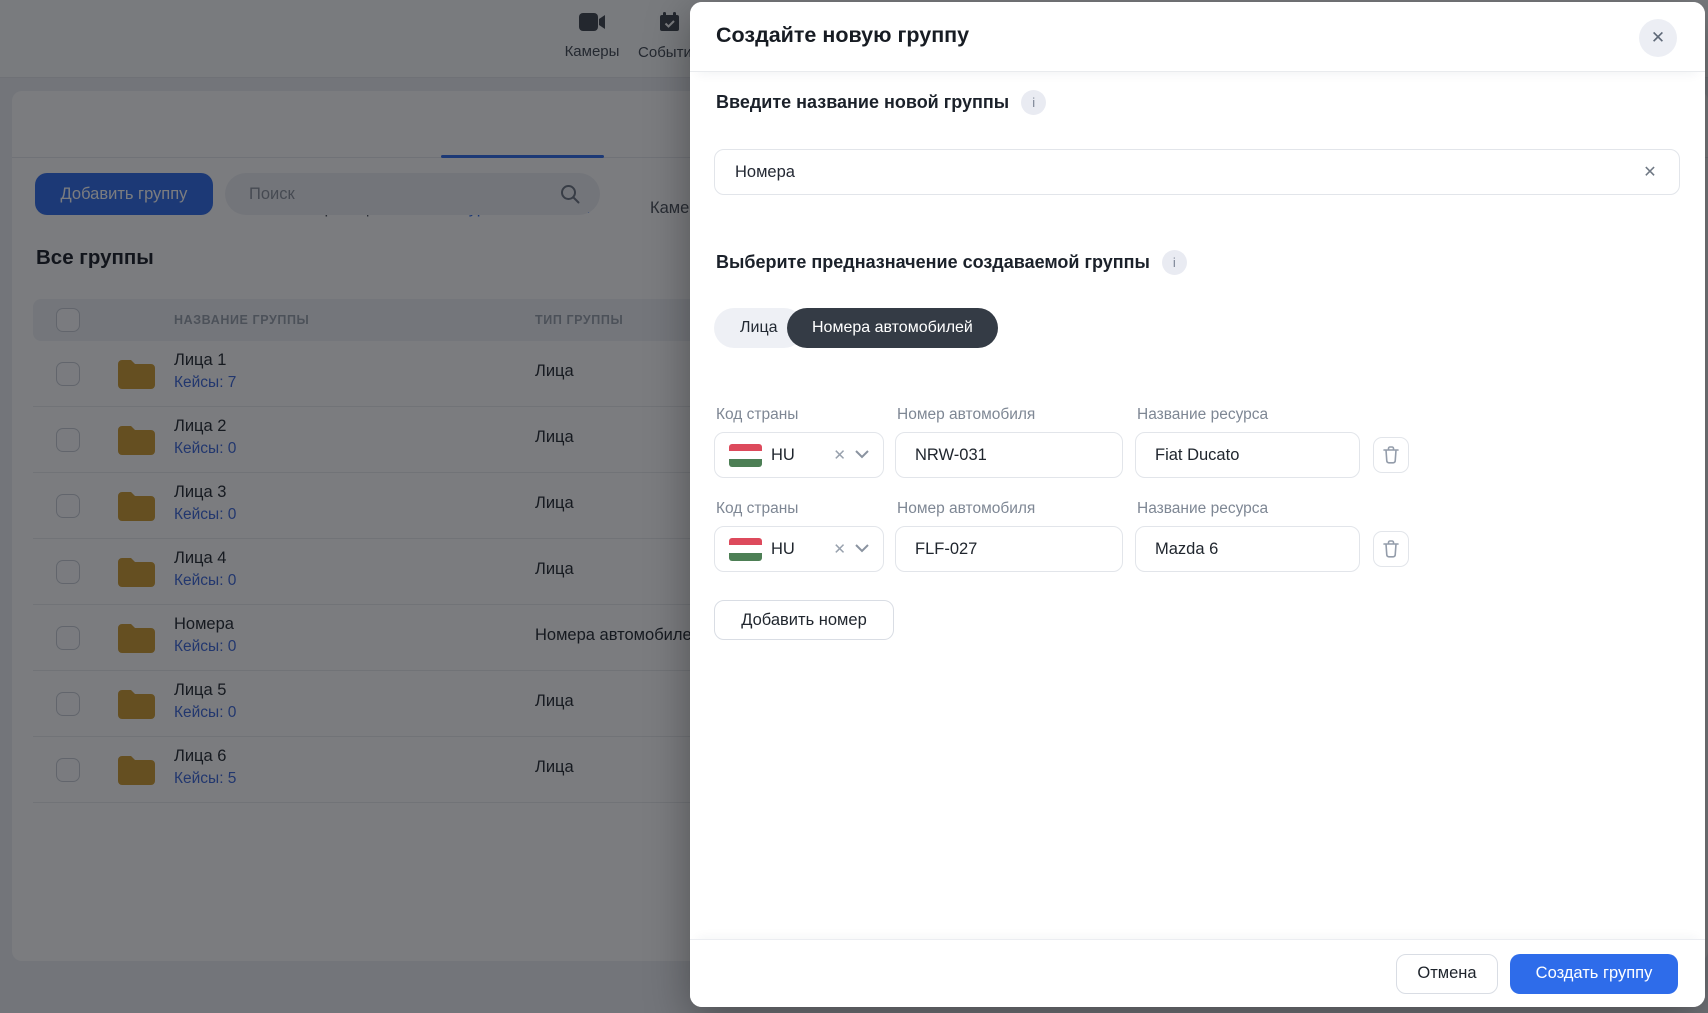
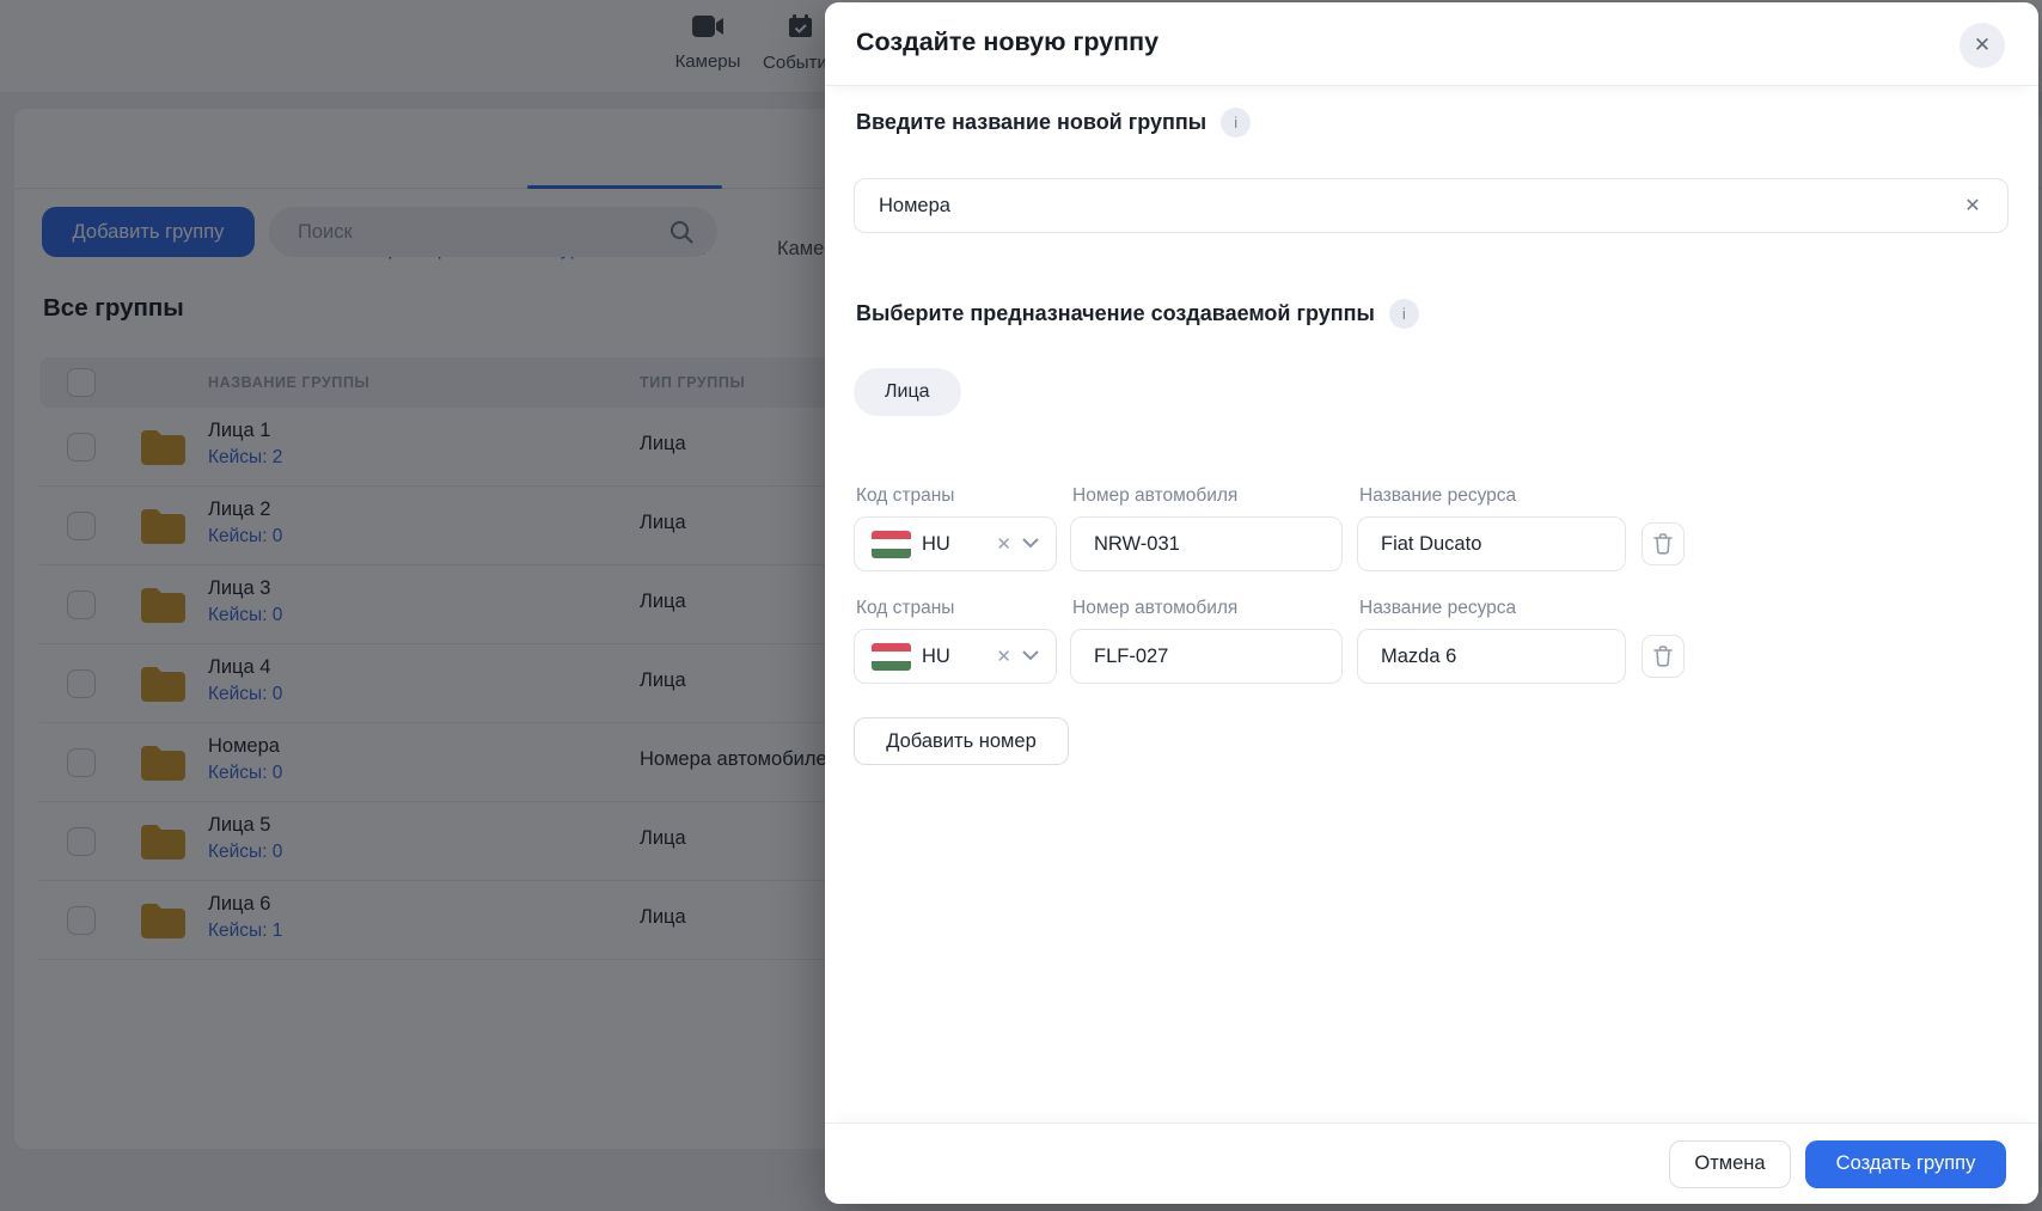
  Камеры
  Событи
  Добавить группу
  Поиск
  Все группы
  НАЗВАНИЕ ГРУППЫ
  ТИП ГРУППЫ
  Лица 1
- Кейсы: 7
+ Кейсы: 2
  Лица
  Лица 2
  Кейсы: 0
  Лица
  Лица 3
  Кейсы: 0
  Лица
  Лица 4
  Кейсы: 0
  Лица
  Номера
  Кейсы: 0
  Номера автомобиле
  Лица 5
  Кейсы: 0
  Лица
  Лица 6
- Кейсы: 5
+ Кейсы: 1
  Лица
  Создайте новую группу
  ✕
  Введите название новой группы
  i
  Номера
  ✕
  Выберите предназначение создаваемой группы
  i
  Лица
- Номера автомобилей
  Код страны
  Номер автомобиля
  Название ресурса
  HU
  ✕
  NRW-031
  Fiat Ducato
  Код страны
  Номер автомобиля
  Название ресурса
  HU
  ✕
  FLF-027
  Mazda 6
  Добавить номер
  Отмена
  Создать группу
